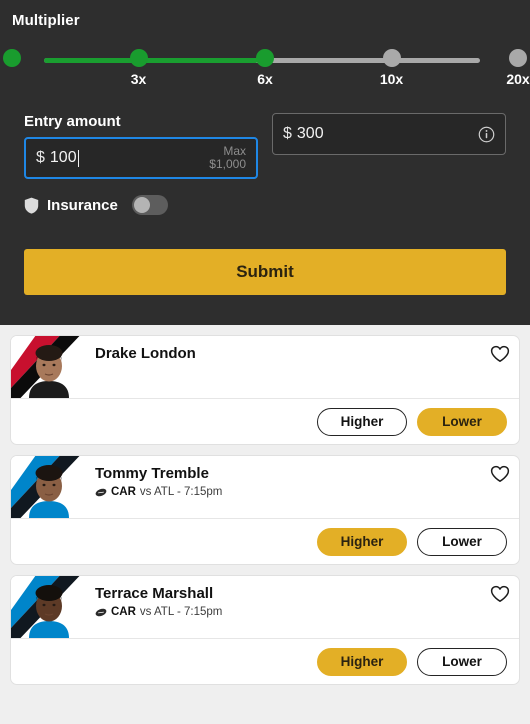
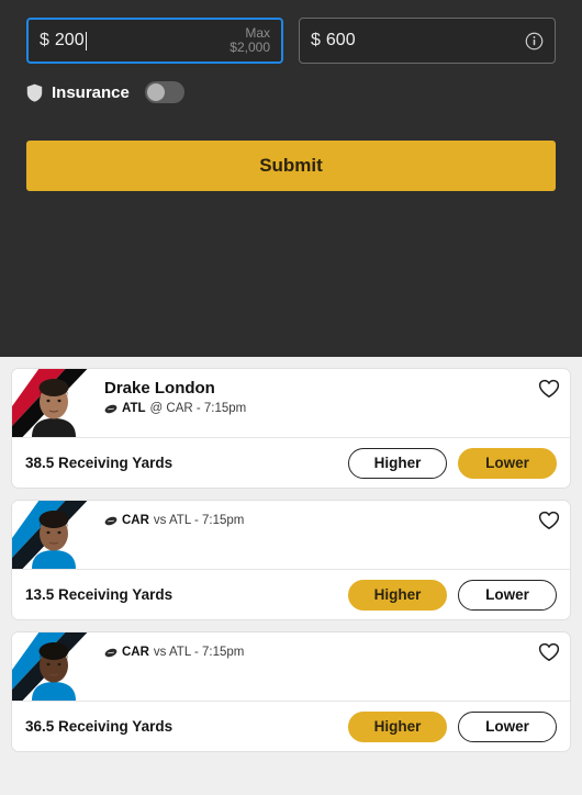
- Multiplier
- 3x
- 6x
- 10x
- 20x
- Entry amount
  $
- 100
+ 200
  Max
- $1,000
+ $2,000
  $
- 300
+ 600
  Insurance
  Submit
  Drake London
+ ATL
+ @ CAR - 7:15pm
+ 38.5 Receiving Yards
  Higher
  Lower
- Tommy Tremble
  CAR
  vs ATL - 7:15pm
+ 13.5 Receiving Yards
  Higher
  Lower
- Terrace Marshall
  CAR
  vs ATL - 7:15pm
+ 36.5 Receiving Yards
  Higher
  Lower
